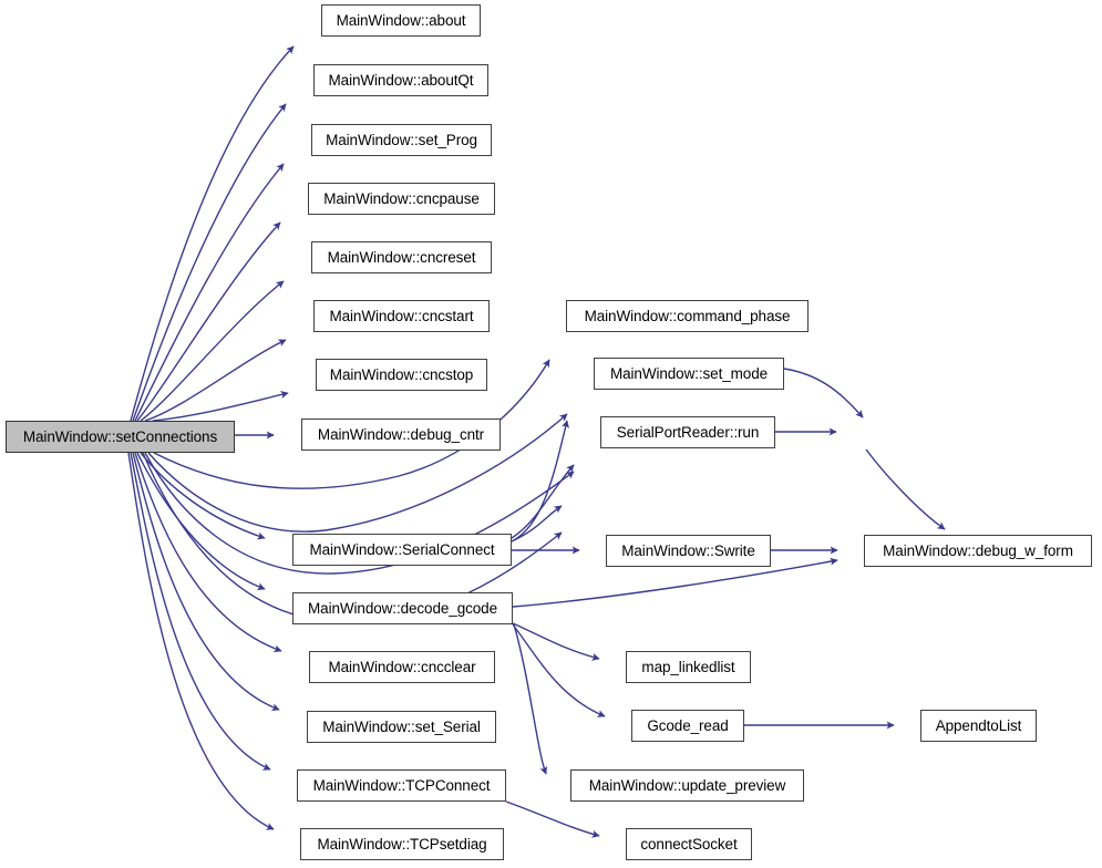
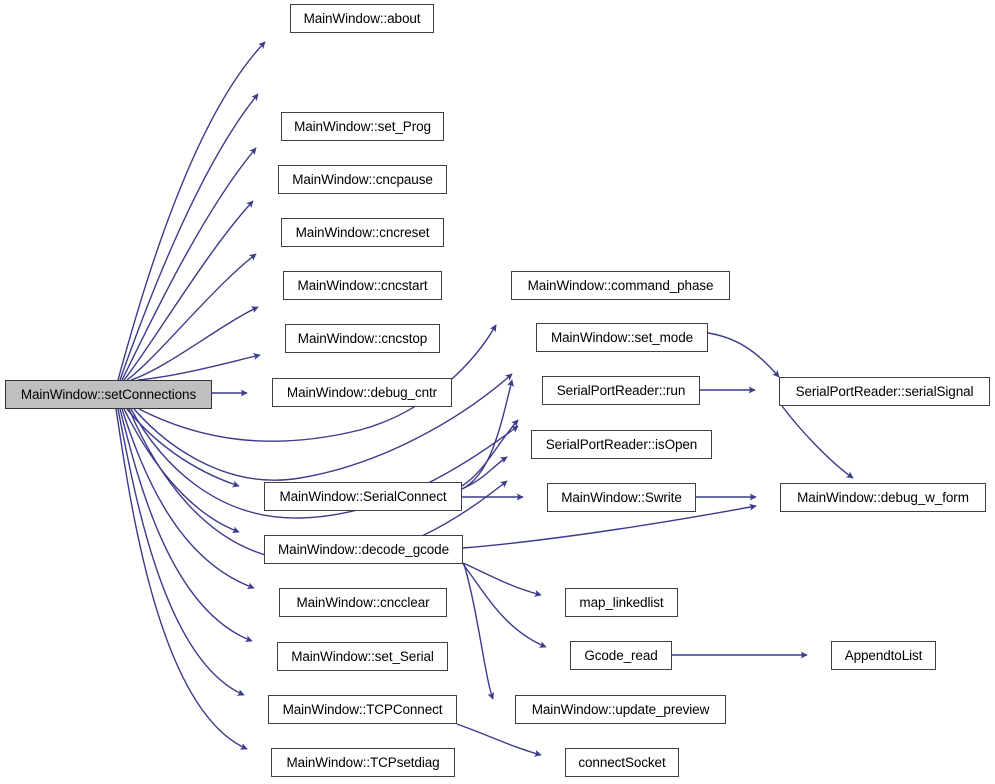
  MainWindow::setConnections
  MainWindow::about
- MainWindow::aboutQt
  MainWindow::set_Prog
  MainWindow::cncpause
  MainWindow::cncreset
  MainWindow::cncstart
  MainWindow::cncstop
  MainWindow::debug_cntr
  MainWindow::SerialConnect
  MainWindow::decode_gcode
  MainWindow::cncclear
  MainWindow::set_Serial
  MainWindow::TCPConnect
  MainWindow::TCPsetdiag
  MainWindow::command_phase
  MainWindow::set_mode
  SerialPortReader::run
+ SerialPortReader::isOpen
  MainWindow::Swrite
  map_linkedlist
  Gcode_read
  MainWindow::update_preview
  connectSocket
+ SerialPortReader::serialSignal
  MainWindow::debug_w_form
  AppendtoList
